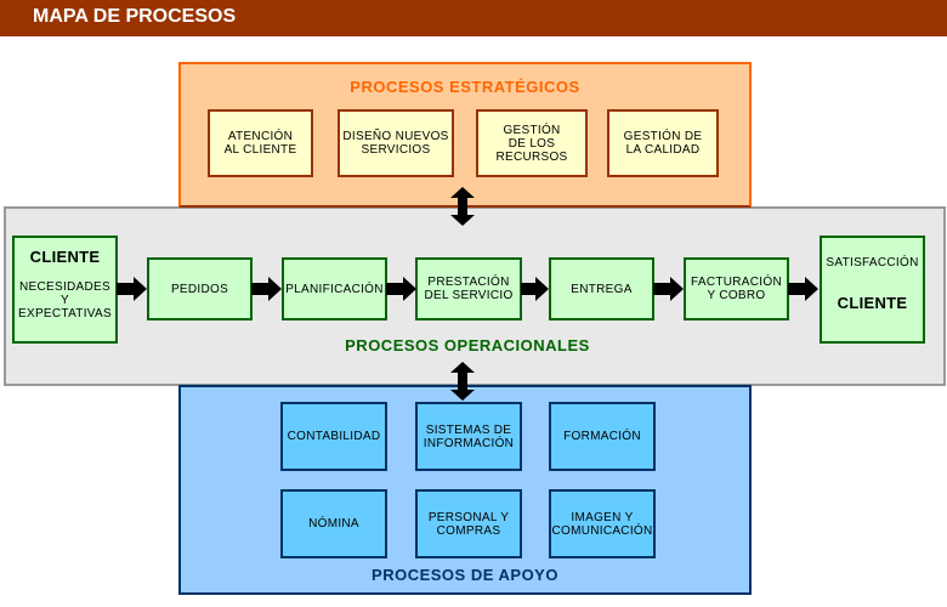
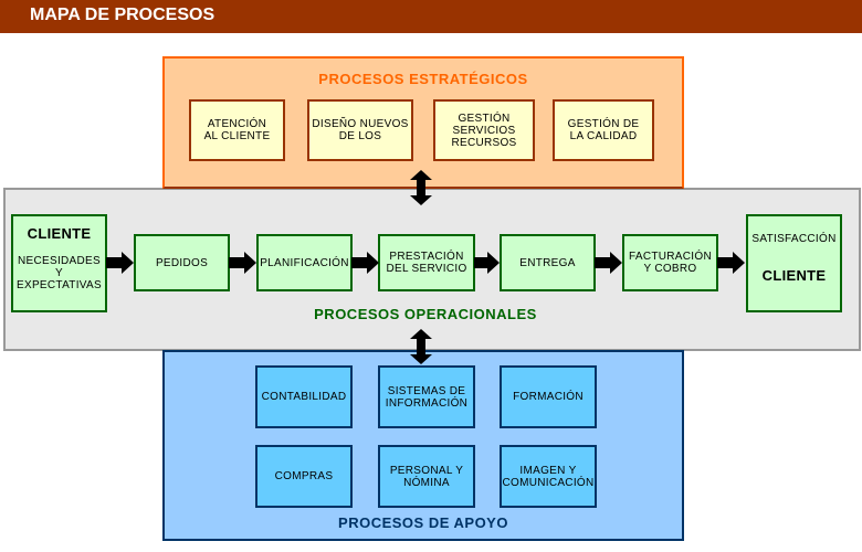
  MAPA DE PROCESOS
  PROCESOS OPERACIONALES
  PROCESOS ESTRATÉGICOS
  PROCESOS DE APOYO
  ATENCIÓN
  AL CLIENTE
  DISEÑO NUEVOS
- SERVICIOS
+ DE LOS
  GESTIÓN
- DE LOS
+ SERVICIOS
  RECURSOS
  GESTIÓN DE
  LA CALIDAD
  CLIENTE
  NECESIDADES
  Y
  EXPECTATIVAS
  PEDIDOS
  PLANIFICACIÓN
  PRESTACIÓN
  DEL SERVICIO
  ENTREGA
  FACTURACIÓN
  Y COBRO
  SATISFACCIÓN
  CLIENTE
  CONTABILIDAD
  SISTEMAS DE
  INFORMACIÓN
  FORMACIÓN
- NÓMINA
+ COMPRAS
  PERSONAL Y
- COMPRAS
+ NÓMINA
  IMAGEN Y
  COMUNICACIÓN
